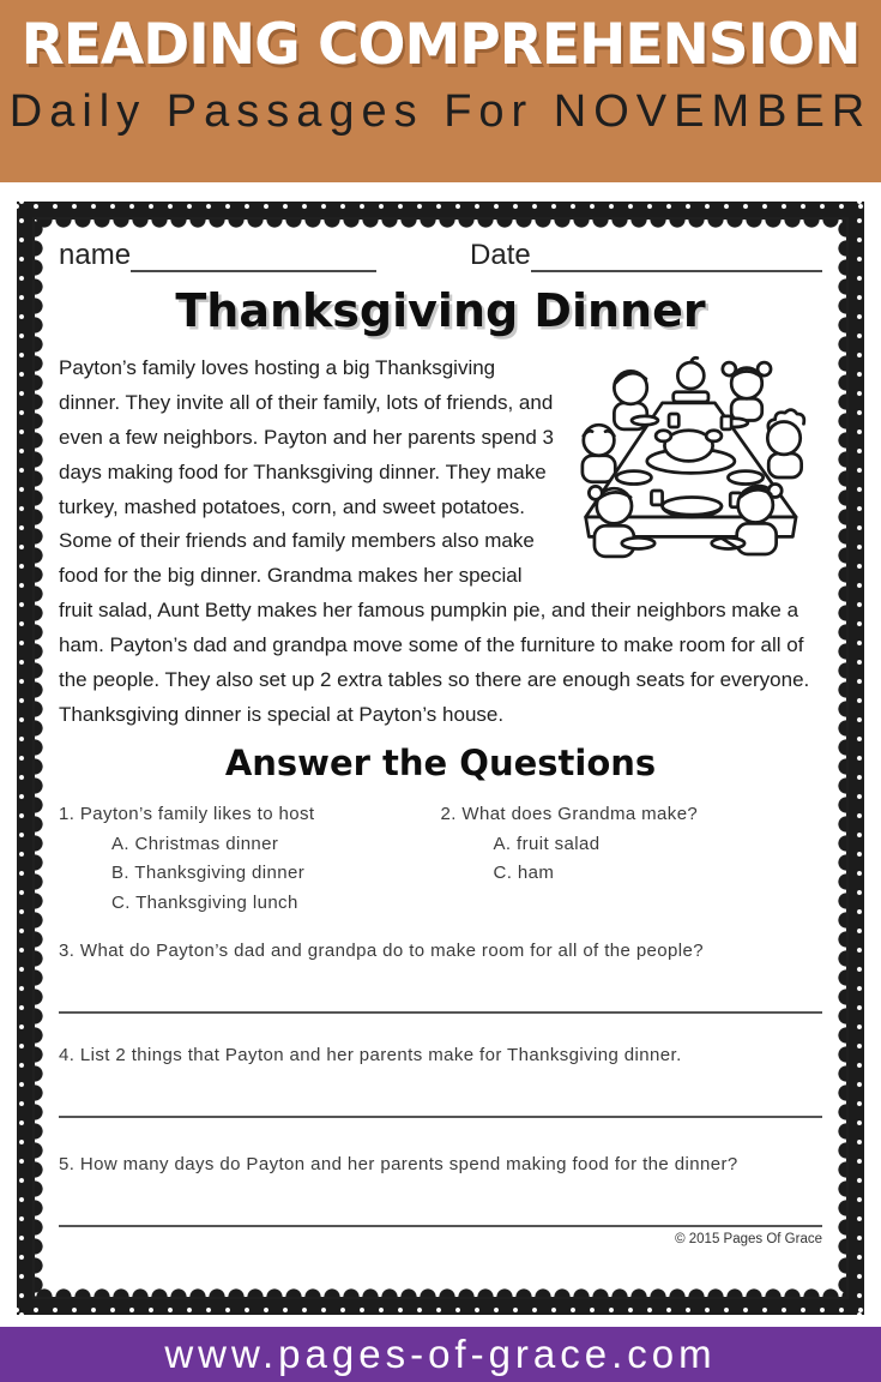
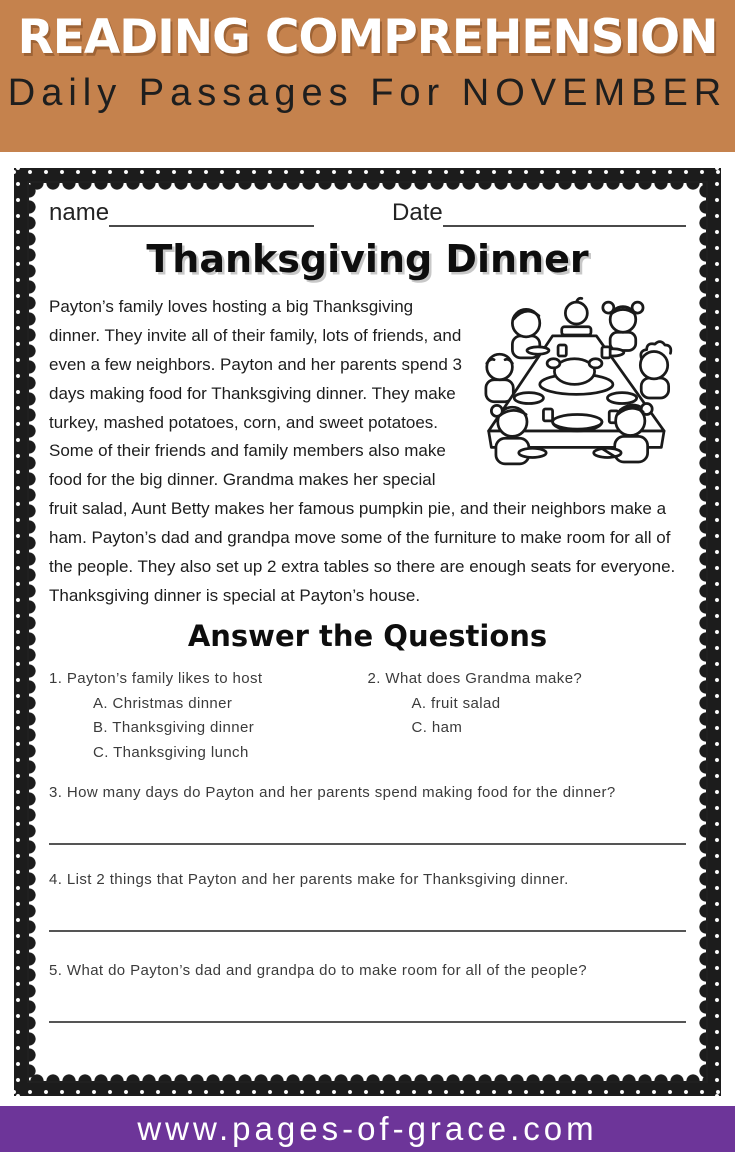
  READING COMPREHENSION
  Daily Passages For NOVEMBER
  name
  Date
  Thanksgiving Dinner
  Payton’s family loves hosting a big Thanksgiving dinner. They invite all of their family, lots of friends, and even a few neighbors. Payton and her parents spend 3 days making food for Thanksgiving dinner. They make turkey, mashed potatoes, corn, and sweet potatoes. Some of their friends and family members also make food for the big dinner. Grandma makes her special fruit salad, Aunt Betty makes her famous pumpkin pie, and their neighbors make a ham. Payton’s dad and grandpa move some of the furniture to make room for all of the people. They also set up 2 extra tables so there are enough seats for everyone. Thanksgiving dinner is special at Payton’s house.
  Answer the Questions
  1. Payton’s family likes to host
  A. Christmas dinner
  B. Thanksgiving dinner
  C. Thanksgiving lunch
  2. What does Grandma make?
  A. fruit salad
  C. ham
- 3. What do Payton’s dad and grandpa do to make room for all of the people?
+ 3. How many days do Payton and her parents spend making food for the dinner?
  4. List 2 things that Payton and her parents make for Thanksgiving dinner.
- 5. How many days do Payton and her parents spend making food for the dinner?
+ 5. What do Payton’s dad and grandpa do to make room for all of the people?
- © 2015 Pages Of Grace
  www.pages-of-grace.com
